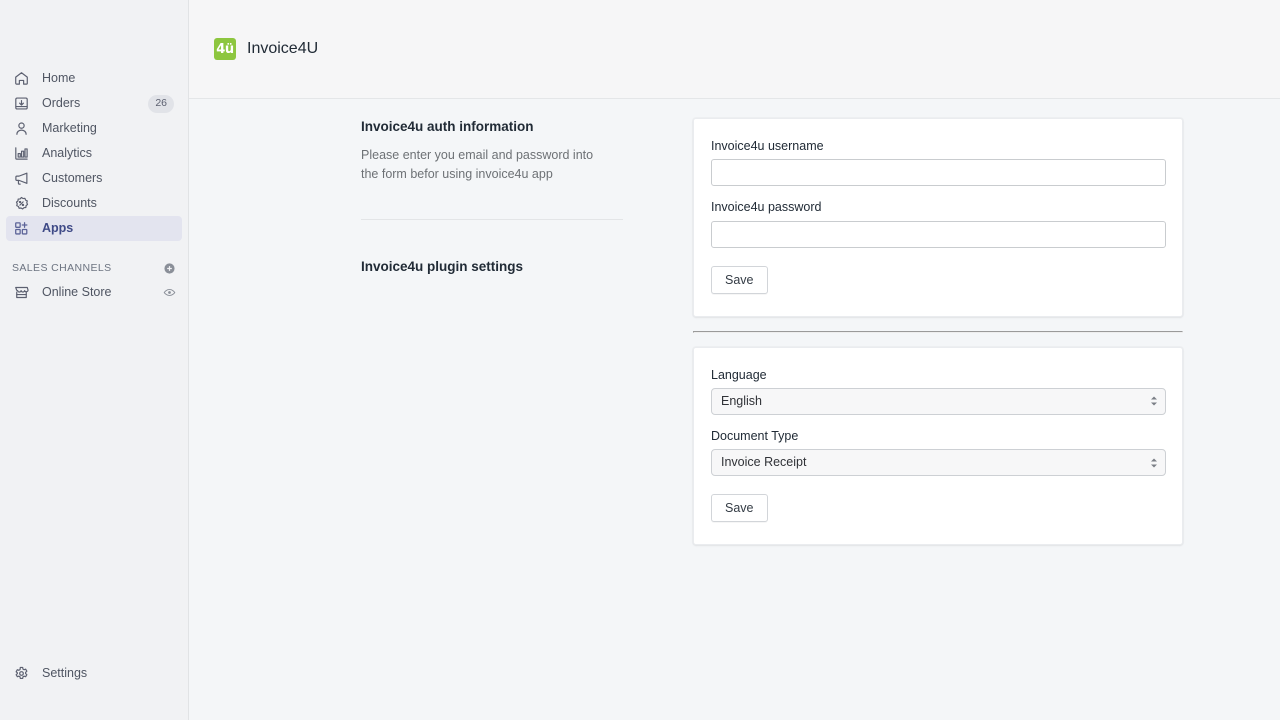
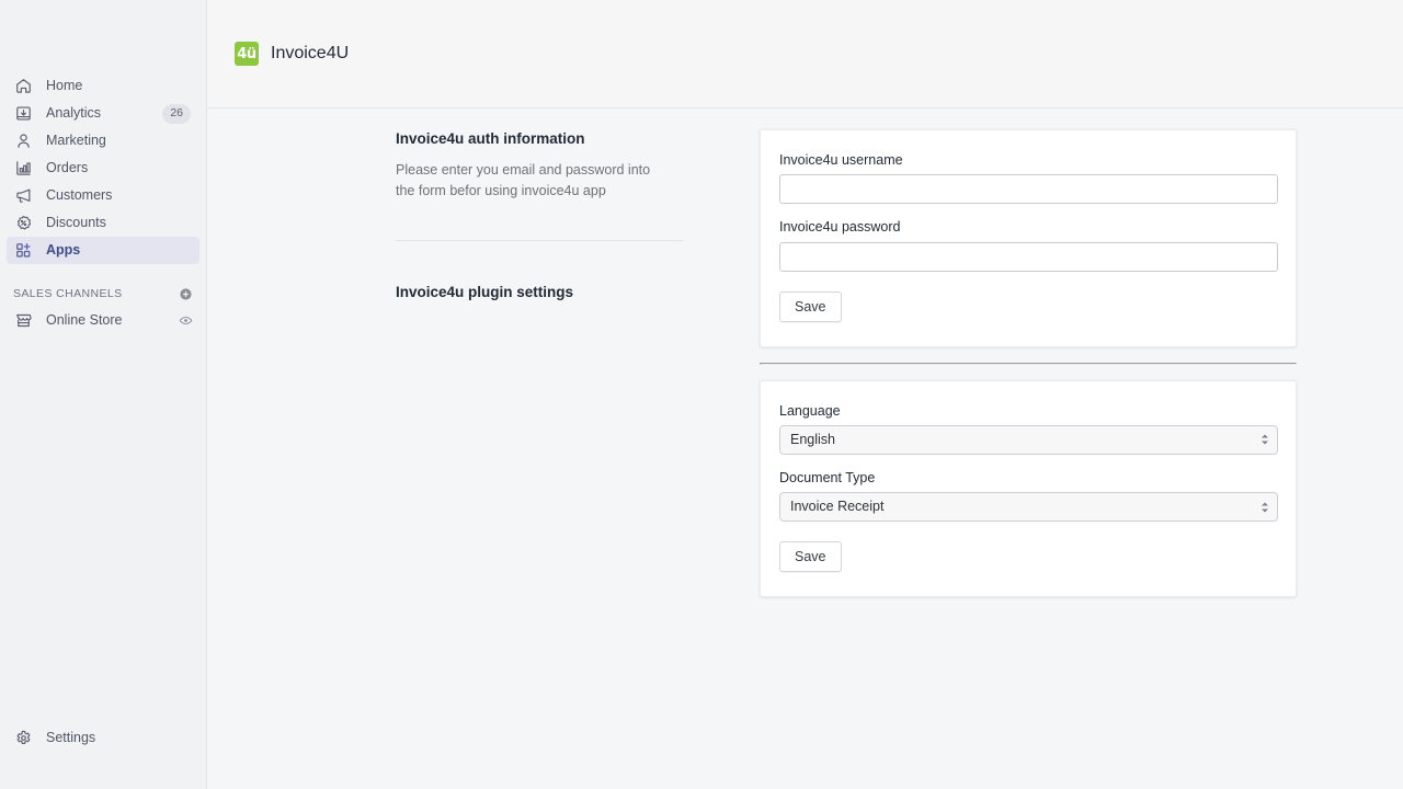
  Home
- Orders
+ Analytics
  26
  Marketing
- Analytics
+ Orders
  Customers
  Discounts
  Apps
  SALES CHANNELS
  Online Store
  Settings
  4ü
  Invoice4U
  Invoice4u auth information
  Please enter you email and password into the form befor using invoice4u app
  Invoice4u plugin settings
  Invoice4u username
  Invoice4u password
  Save
  Language
  English
  Document Type
  Invoice Receipt
  Save
